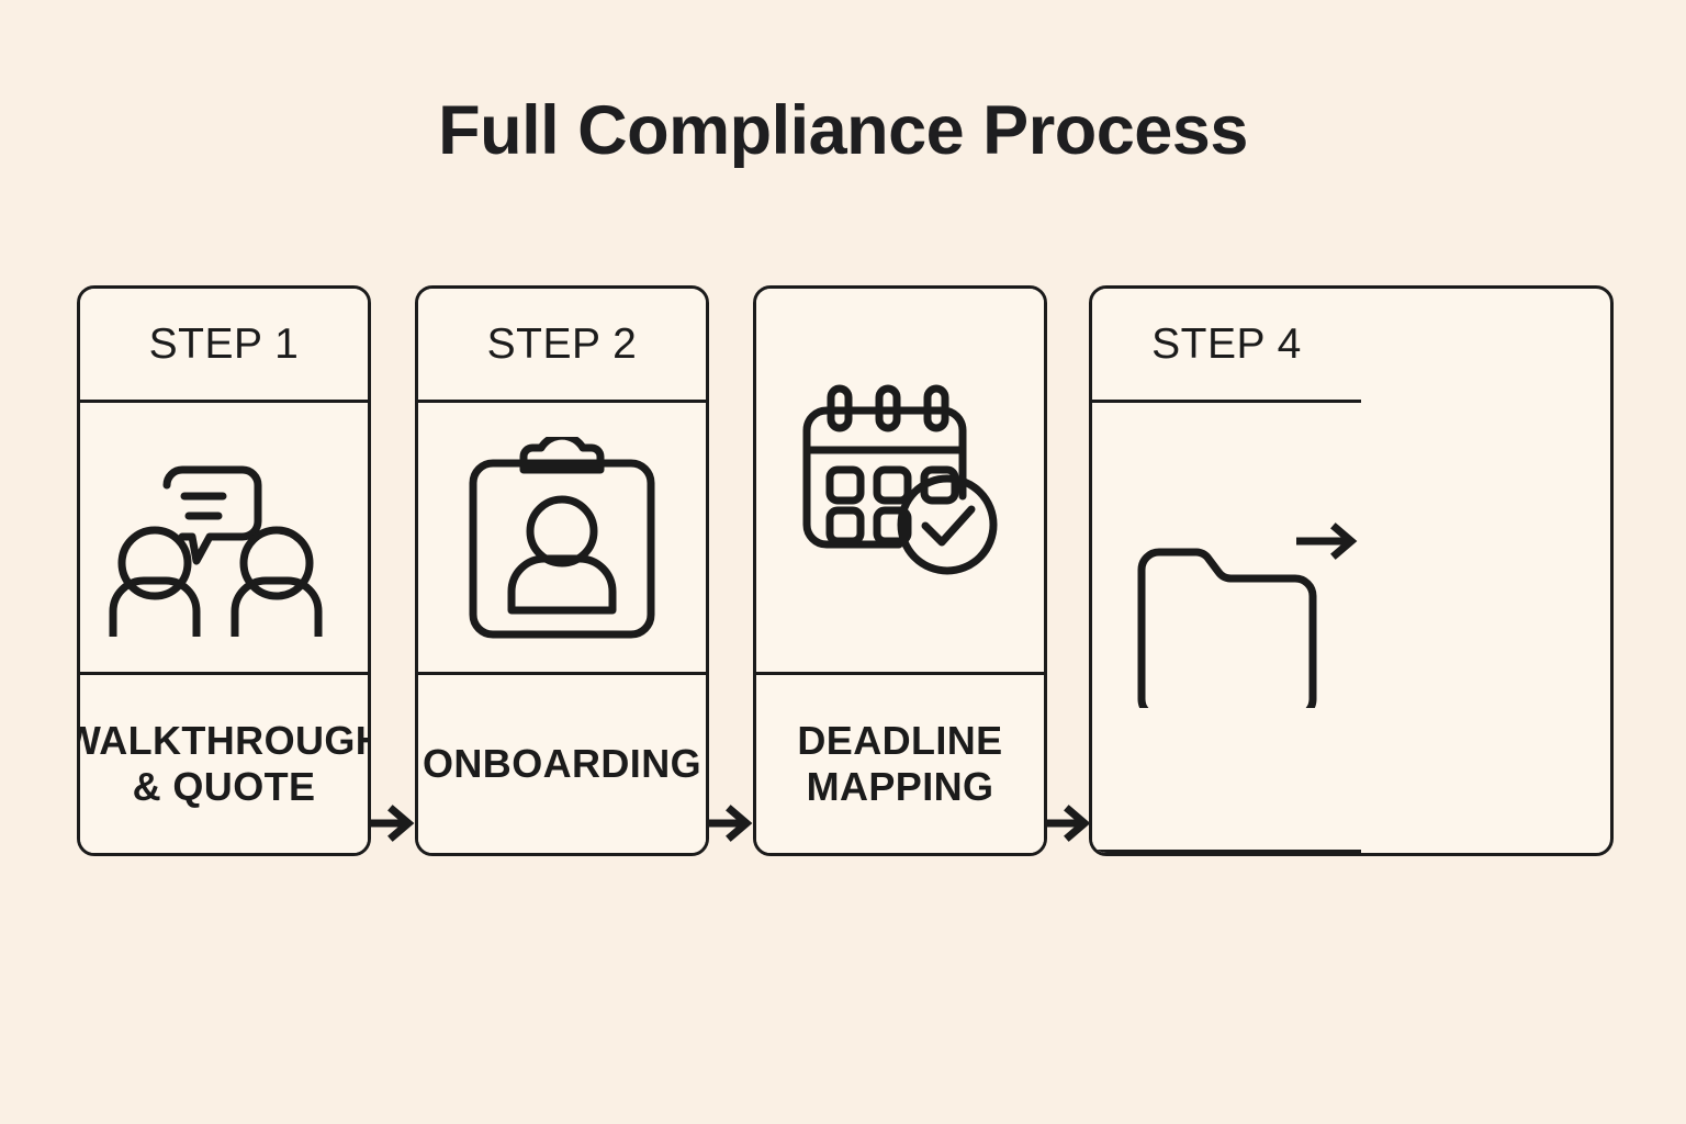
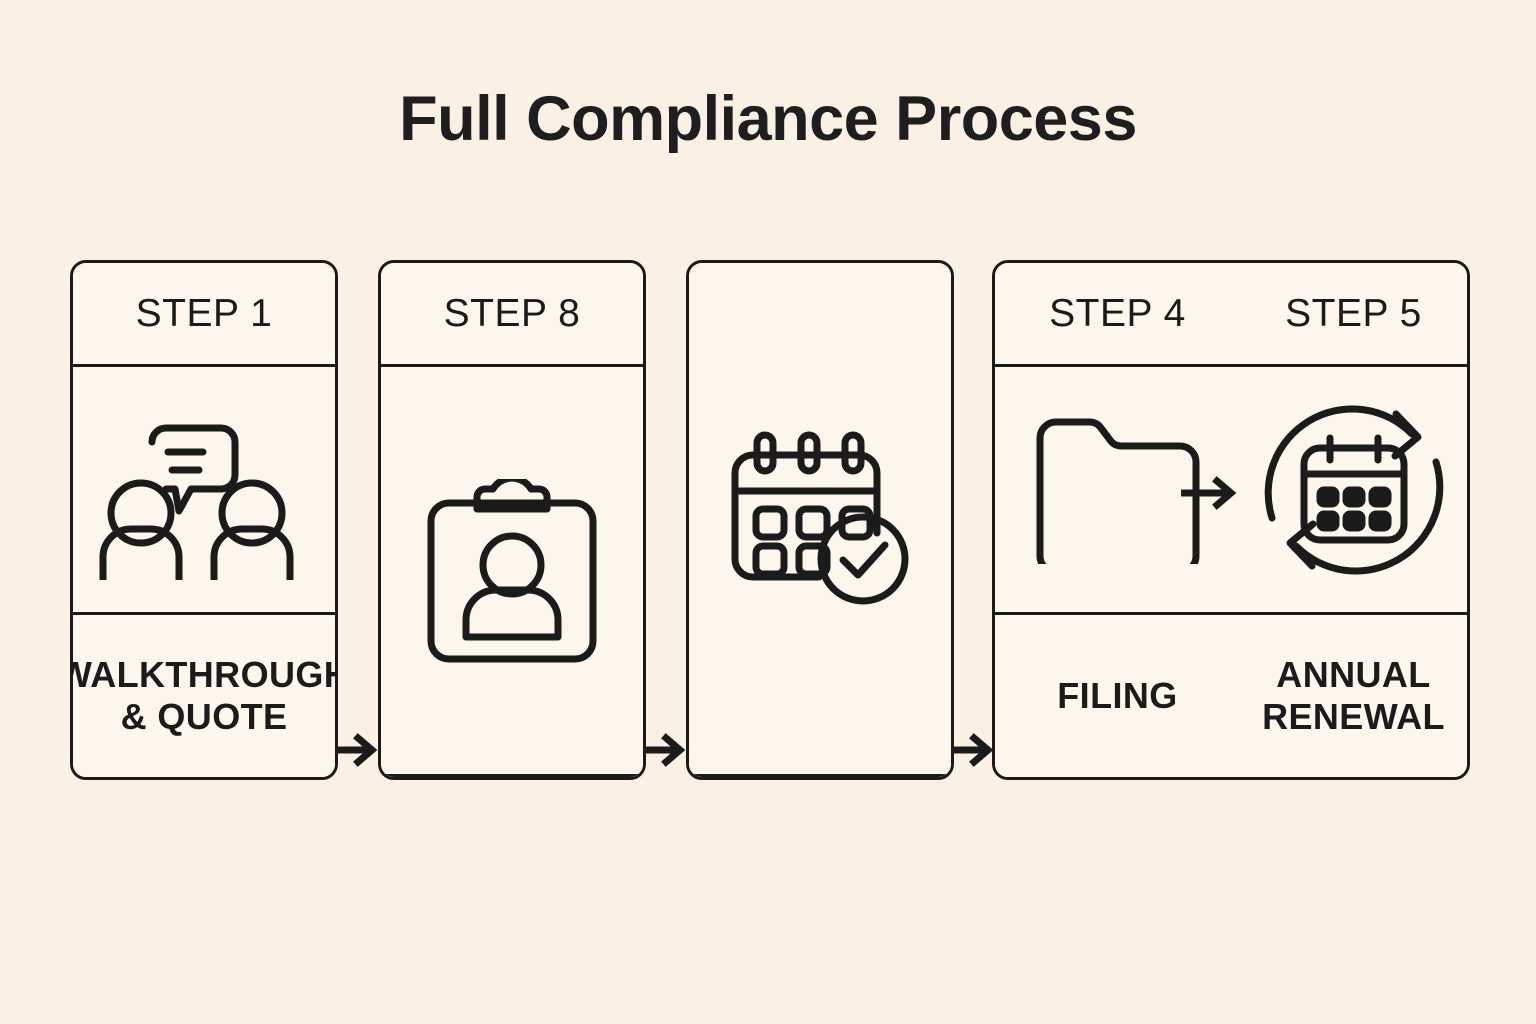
  Full Compliance Process
  STEP 1
  WALKTHROUG
  & QUOTE
- STEP 2
+ STEP 8
- ONBOARDING
- DEADLINE
- MAPPING
  STEP 4
+ FILING
+ STEP 5
+ ANNUAL
+ RENEWAL
